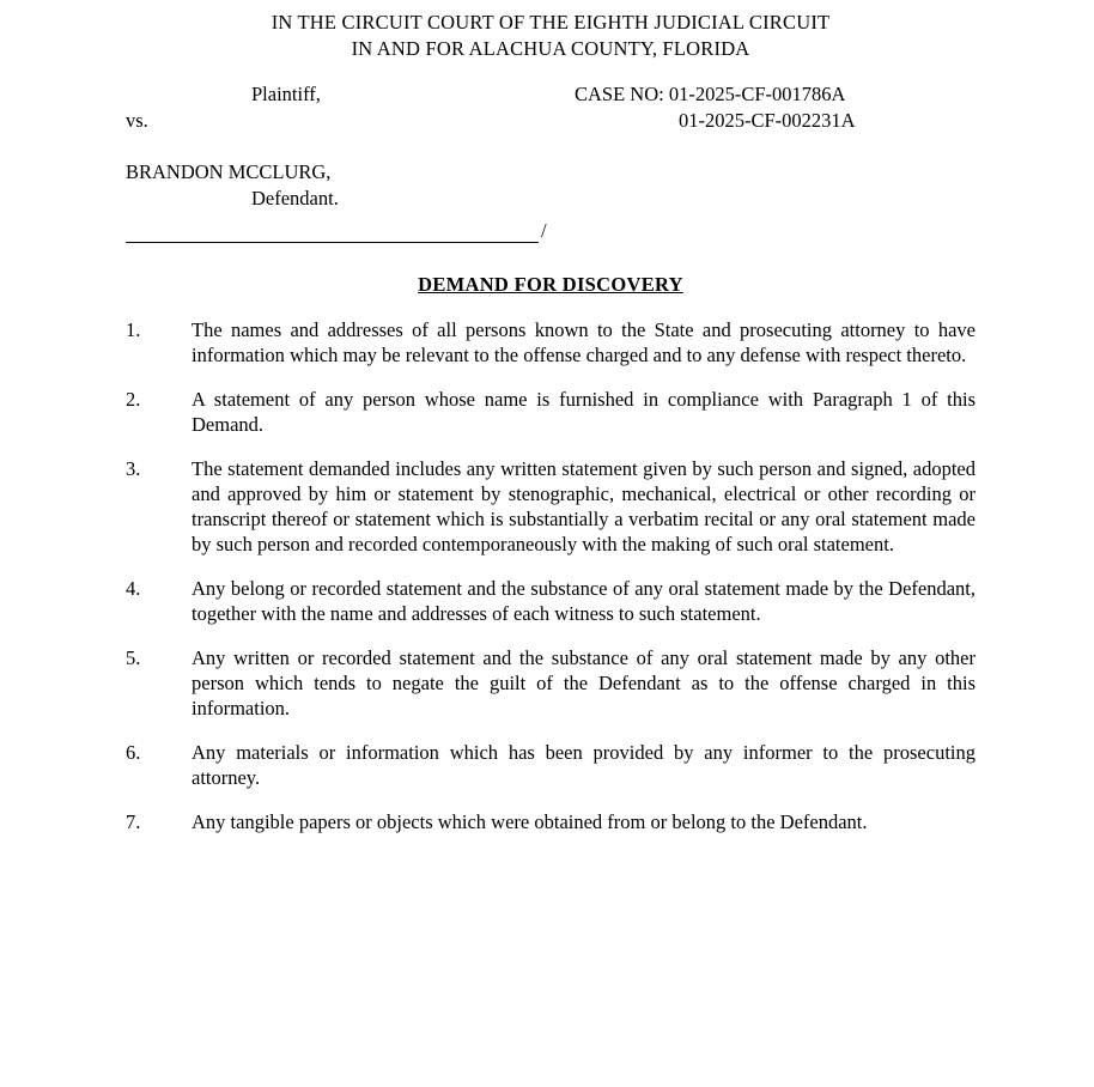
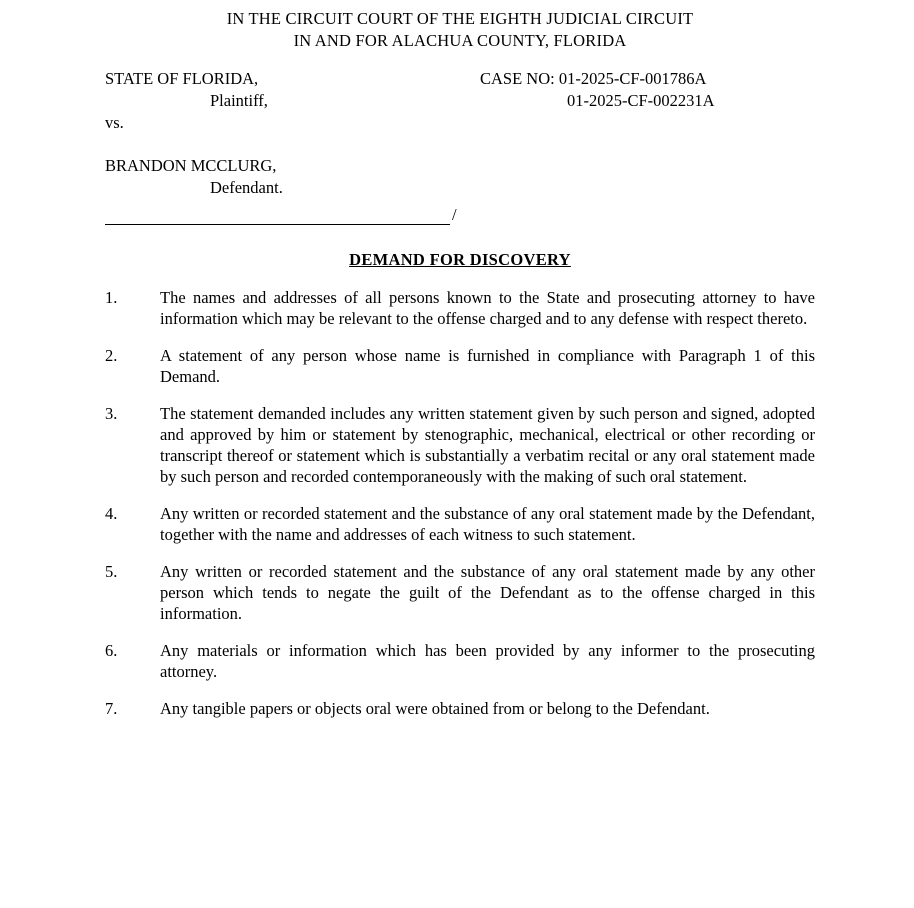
  IN THE CIRCUIT COURT OF THE EIGHTH JUDICIAL CIRCUIT
  IN AND FOR ALACHUA COUNTY, FLORIDA
+ STATE OF FLORIDA,
  Plaintiff,
  vs.
  BRANDON MCCLURG,
  Defendant.
  CASE NO: 01-2025-CF-001786A
  01-2025-CF-002231A
  /
  DEMAND FOR DISCOVERY
  1.
  The names and addresses of all persons known to the State and prosecuting attorney to have information which may be relevant to the offense charged and to any defense with respect thereto.
  2.
  A statement of any person whose name is furnished in compliance with Paragraph 1 of this Demand.
  3.
  The statement demanded includes any written statement given by such person and signed, adopted and approved by him or statement by stenographic, mechanical, electrical or other recording or transcript thereof or statement which is substantially a verbatim recital or any oral statement made by such person and recorded contemporaneously with the making of such oral statement.
  4.
- Any belong or recorded statement and the substance of any oral statement made by the Defendant, together with the name and addresses of each witness to such statement.
+ Any written or recorded statement and the substance of any oral statement made by the Defendant, together with the name and addresses of each witness to such statement.
  5.
  Any written or recorded statement and the substance of any oral statement made by any other person which tends to negate the guilt of the Defendant as to the offense charged in this information.
  6.
  Any materials or information which has been provided by any informer to the prosecuting attorney.
  7.
- Any tangible papers or objects which were obtained from or belong to the Defendant.
+ Any tangible papers or objects oral were obtained from or belong to the Defendant.
